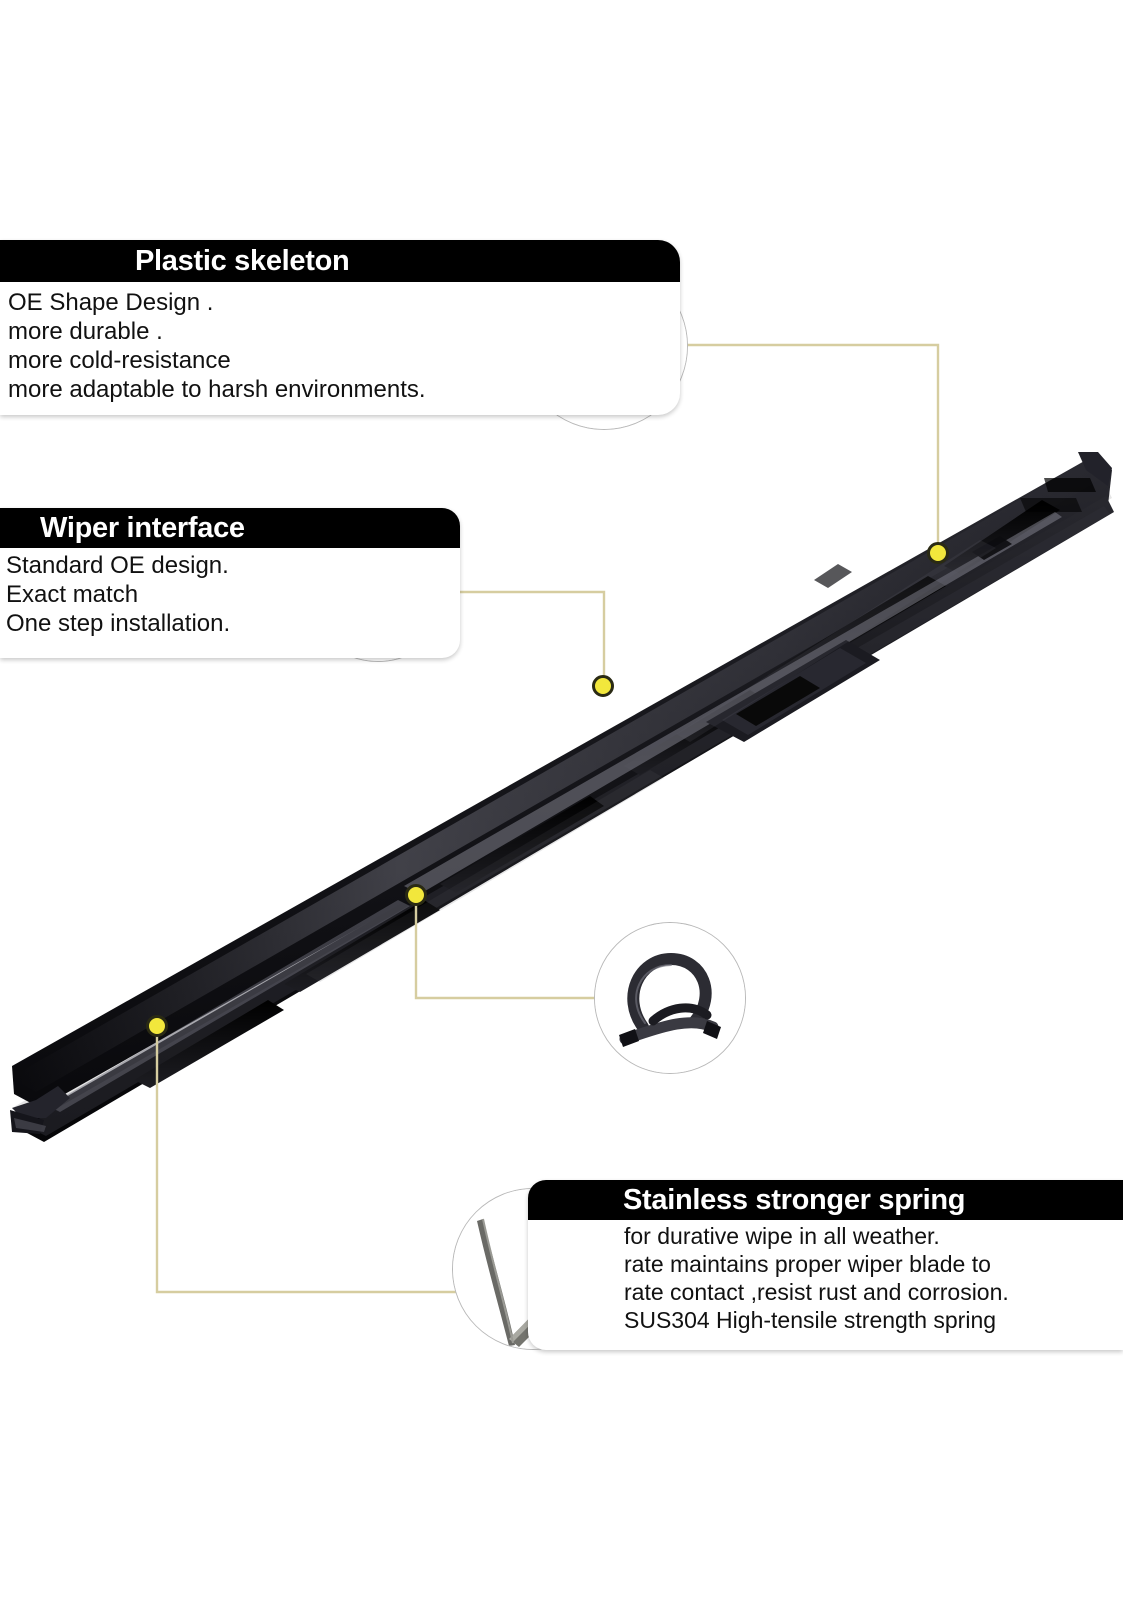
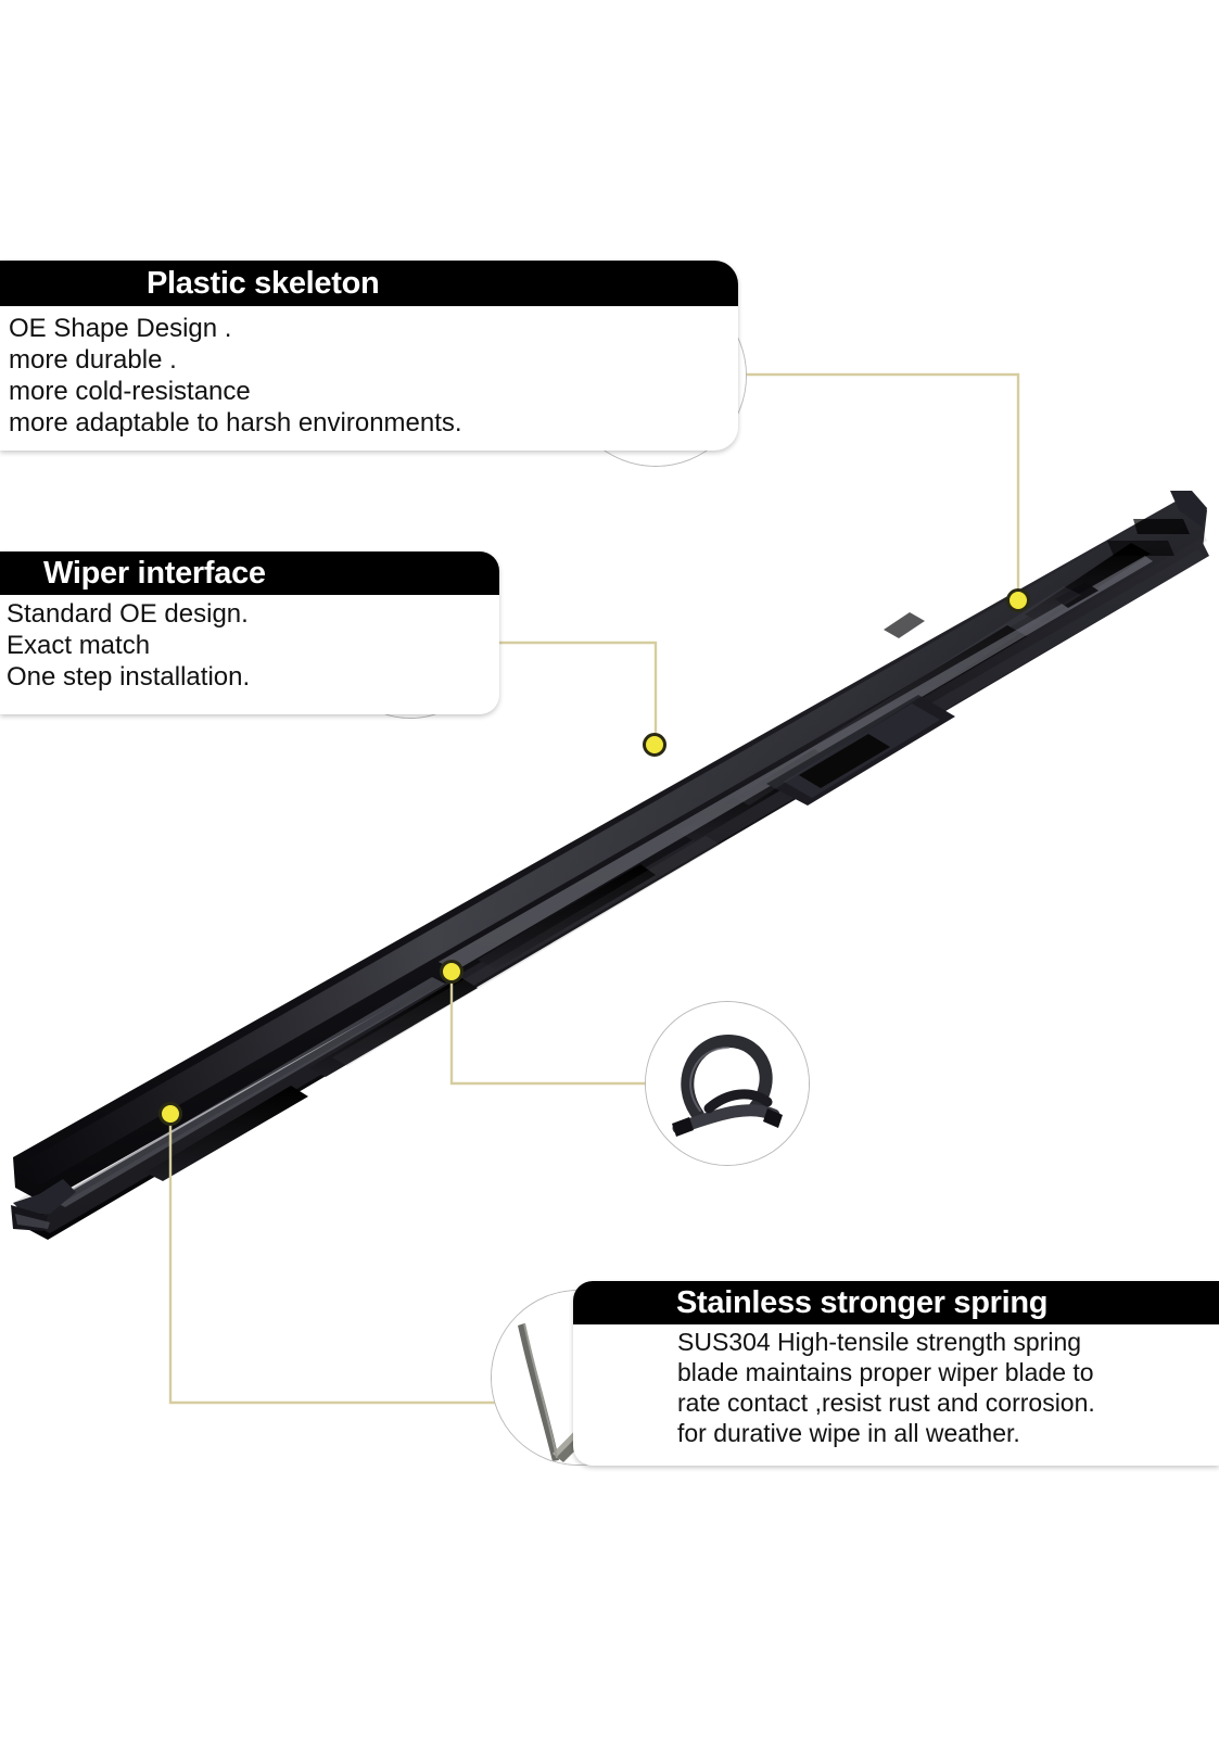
  Plastic skeleton
  OE Shape Design .
  more durable .
  more cold-resistance
  more adaptable to harsh environments.
  Wiper interface
  Standard OE design.
  Exact match
  One step installation.
  Stainless stronger spring
- for durative wipe in all weather.
+ SUS304 High-tensile strength spring
- rate maintains proper wiper blade to
+ blade maintains proper wiper blade to
  rate contact ,resist rust and corrosion.
- SUS304 High-tensile strength spring
+ for durative wipe in all weather.
